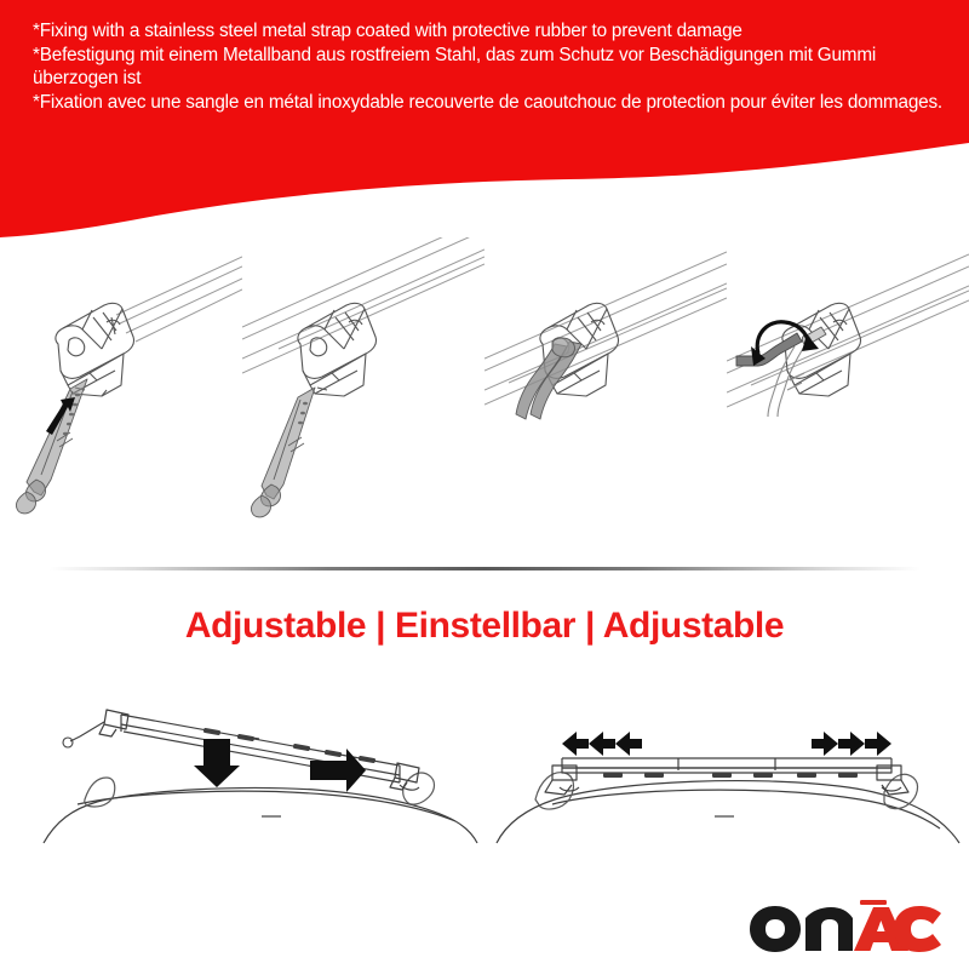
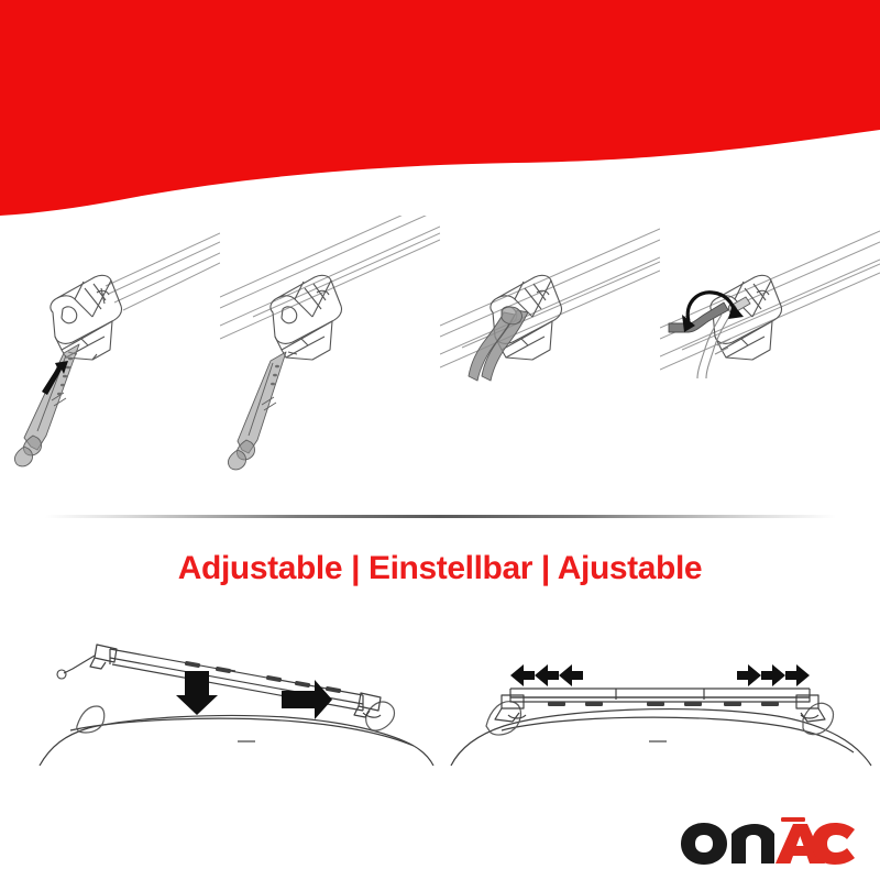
- *Fixing with a stainless steel metal strap coated with protective rubber to prevent damage
- *Befestigung mit einem Metallband aus rostfreiem Stahl, das zum Schutz vor Beschädigungen mit Gummi überzogen ist
- *Fixation avec une sangle en métal inoxydable recouverte de caoutchouc de protection pour éviter les dommages.
- Adjustable | Einstellbar | Adjustable
+ Adjustable | Einstellbar | Ajustable
